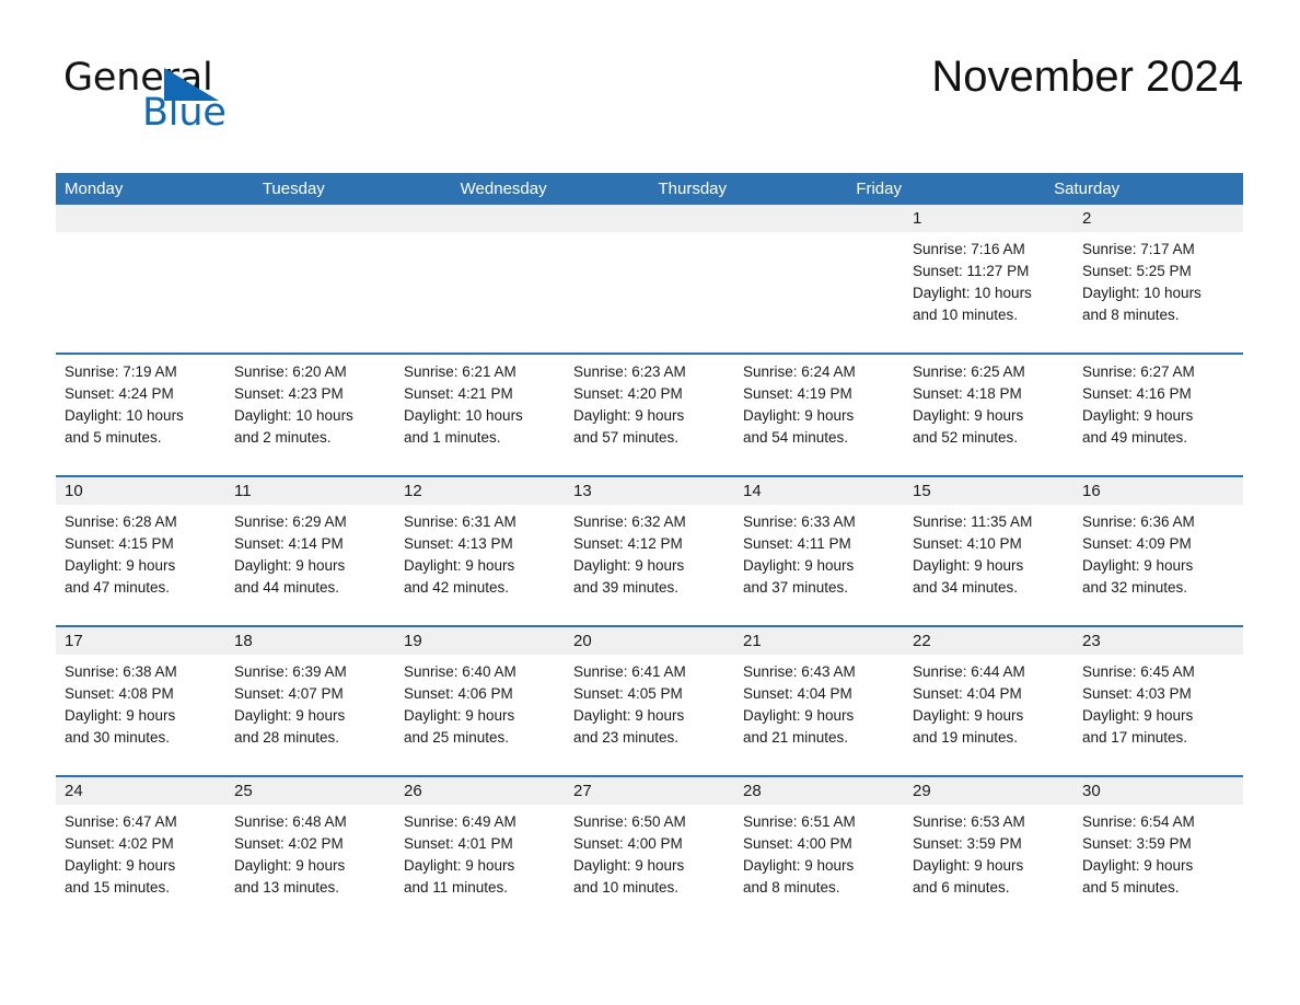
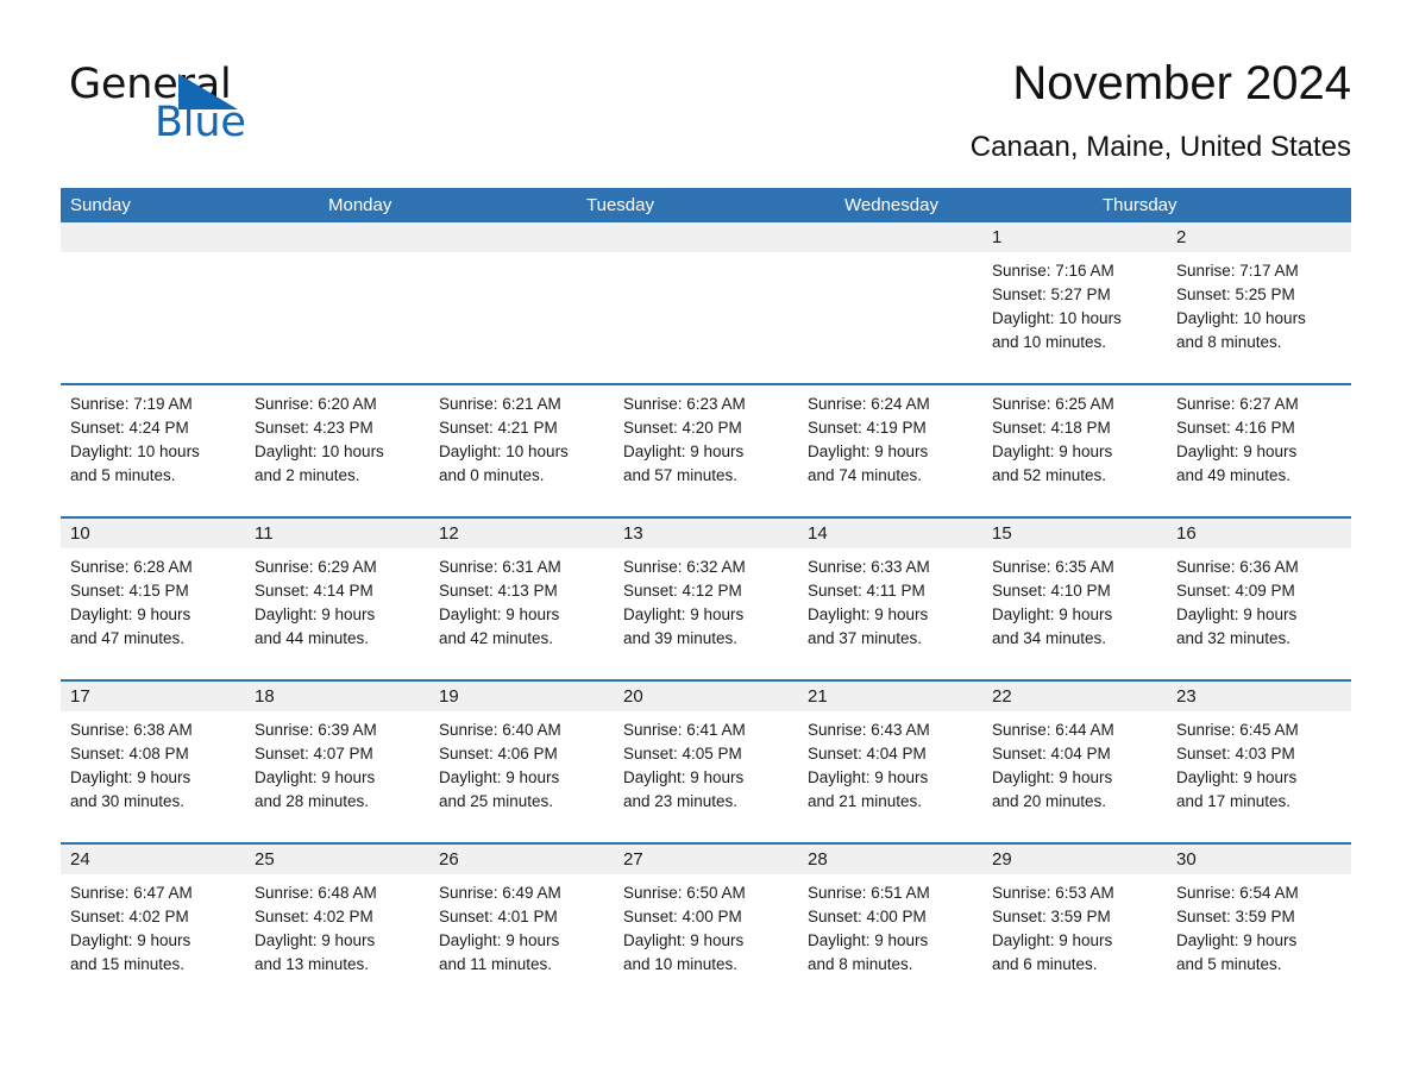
  General
  Blue
  November 2024
+ Canaan, Maine, United States
+ Sunday
  Monday
  Tuesday
  Wednesday
  Thursday
- Friday
- Saturday
  1
  2
  Sunrise: 7:16 AM
- Sunset: 11:27 PM
+ Sunset: 5:27 PM
  Daylight: 10 hours
  and 10 minutes.
  Sunrise: 7:17 AM
  Sunset: 5:25 PM
  Daylight: 10 hours
  and 8 minutes.
  Sunrise: 7:19 AM
  Sunset: 4:24 PM
  Daylight: 10 hours
  and 5 minutes.
  Sunrise: 6:20 AM
  Sunset: 4:23 PM
  Daylight: 10 hours
  and 2 minutes.
  Sunrise: 6:21 AM
  Sunset: 4:21 PM
  Daylight: 10 hours
- and 1 minutes.
+ and 0 minutes.
  Sunrise: 6:23 AM
  Sunset: 4:20 PM
  Daylight: 9 hours
  and 57 minutes.
  Sunrise: 6:24 AM
  Sunset: 4:19 PM
  Daylight: 9 hours
- and 54 minutes.
+ and 74 minutes.
  Sunrise: 6:25 AM
  Sunset: 4:18 PM
  Daylight: 9 hours
  and 52 minutes.
  Sunrise: 6:27 AM
  Sunset: 4:16 PM
  Daylight: 9 hours
  and 49 minutes.
  10
  11
  12
  13
  14
  15
  16
  Sunrise: 6:28 AM
  Sunset: 4:15 PM
  Daylight: 9 hours
  and 47 minutes.
  Sunrise: 6:29 AM
  Sunset: 4:14 PM
  Daylight: 9 hours
  and 44 minutes.
  Sunrise: 6:31 AM
  Sunset: 4:13 PM
  Daylight: 9 hours
  and 42 minutes.
  Sunrise: 6:32 AM
  Sunset: 4:12 PM
  Daylight: 9 hours
  and 39 minutes.
  Sunrise: 6:33 AM
  Sunset: 4:11 PM
  Daylight: 9 hours
  and 37 minutes.
- Sunrise: 11:35 AM
+ Sunrise: 6:35 AM
  Sunset: 4:10 PM
  Daylight: 9 hours
  and 34 minutes.
  Sunrise: 6:36 AM
  Sunset: 4:09 PM
  Daylight: 9 hours
  and 32 minutes.
  17
  18
  19
  20
  21
  22
  23
  Sunrise: 6:38 AM
  Sunset: 4:08 PM
  Daylight: 9 hours
  and 30 minutes.
  Sunrise: 6:39 AM
  Sunset: 4:07 PM
  Daylight: 9 hours
  and 28 minutes.
  Sunrise: 6:40 AM
  Sunset: 4:06 PM
  Daylight: 9 hours
  and 25 minutes.
  Sunrise: 6:41 AM
  Sunset: 4:05 PM
  Daylight: 9 hours
  and 23 minutes.
  Sunrise: 6:43 AM
  Sunset: 4:04 PM
  Daylight: 9 hours
  and 21 minutes.
  Sunrise: 6:44 AM
  Sunset: 4:04 PM
  Daylight: 9 hours
- and 19 minutes.
+ and 20 minutes.
  Sunrise: 6:45 AM
  Sunset: 4:03 PM
  Daylight: 9 hours
  and 17 minutes.
  24
  25
  26
  27
  28
  29
  30
  Sunrise: 6:47 AM
  Sunset: 4:02 PM
  Daylight: 9 hours
  and 15 minutes.
  Sunrise: 6:48 AM
  Sunset: 4:02 PM
  Daylight: 9 hours
  and 13 minutes.
  Sunrise: 6:49 AM
  Sunset: 4:01 PM
  Daylight: 9 hours
  and 11 minutes.
  Sunrise: 6:50 AM
  Sunset: 4:00 PM
  Daylight: 9 hours
  and 10 minutes.
  Sunrise: 6:51 AM
  Sunset: 4:00 PM
  Daylight: 9 hours
  and 8 minutes.
  Sunrise: 6:53 AM
  Sunset: 3:59 PM
  Daylight: 9 hours
  and 6 minutes.
  Sunrise: 6:54 AM
  Sunset: 3:59 PM
  Daylight: 9 hours
  and 5 minutes.
